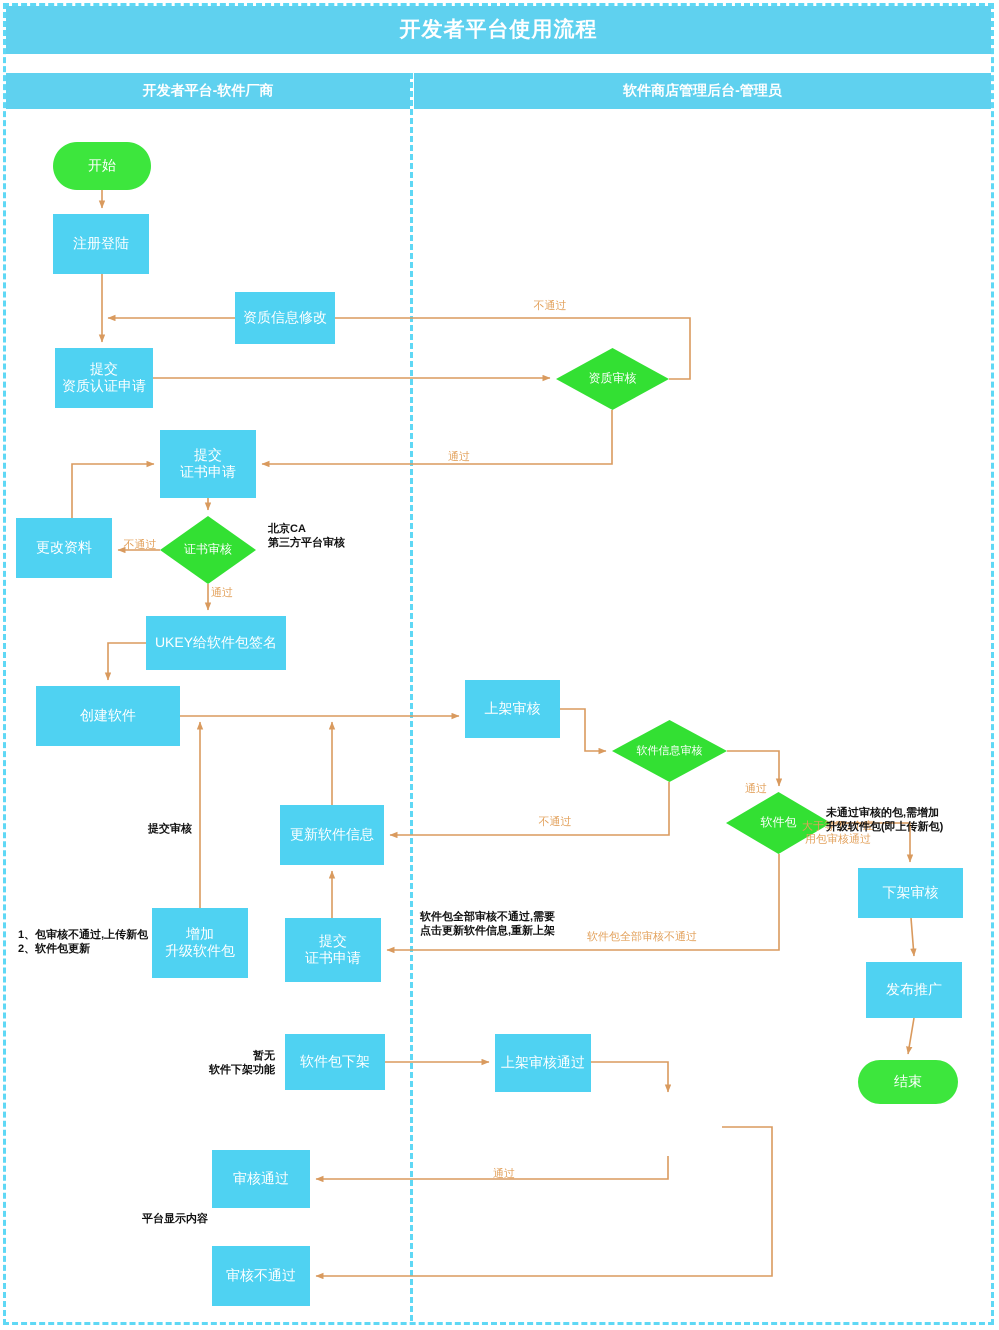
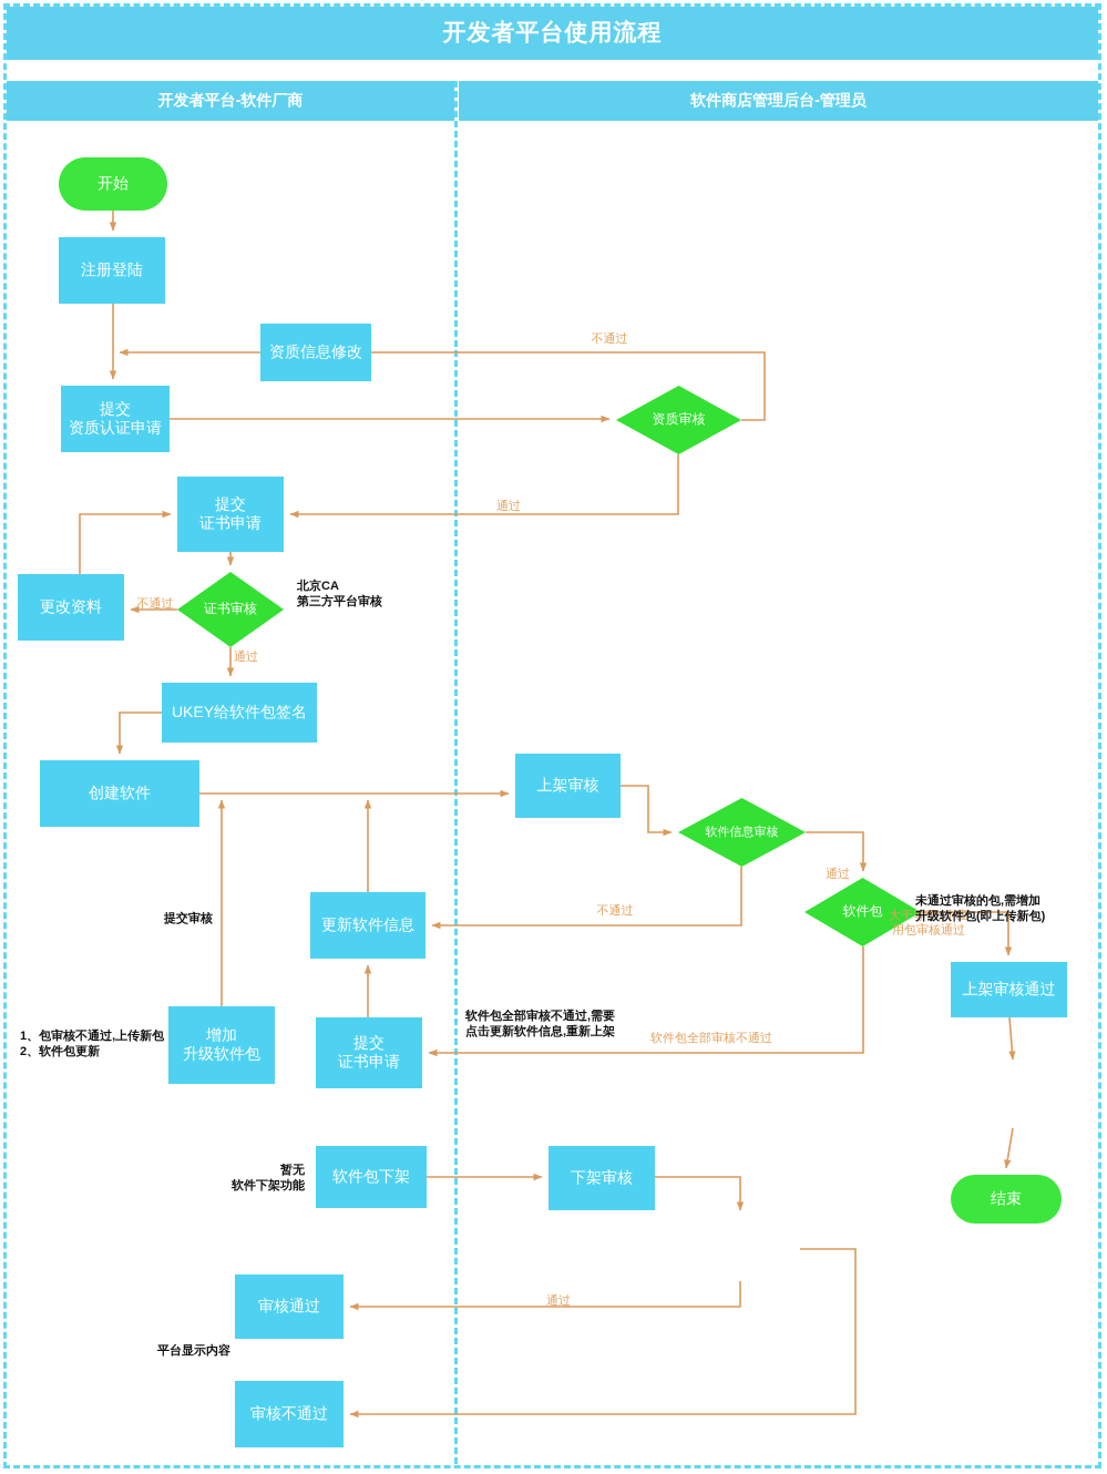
  开发者平台使用流程
  开发者平台-软件厂商
  软件商店管理后台-管理员
  开始
  注册登陆
  资质信息修改
  提交资质认证申请
  资质审核
  提交证书申请
  更改资料
  证书审核
  UKEY给软件包签名
  创建软件
  上架审核
  软件信息审核
  软件包
- 下架审核
+ 上架审核通过
- 发布推广
  结束
  更新软件信息
  增加升级软件包
  提交证书申请
  软件包下架
- 上架审核通过
+ 下架审核
  审核通过
  审核不通过
  不通过
  通过
  不通过
  通过
  通过
  不通过
  大于等于1个应用包审核通过
  软件包全部审核不通过
  通过
  北京CA 第三方平台审核
  提交审核
  未通过审核的包,需增加升级软件包(即上传新包)
  1、包审核不通过,上传新包 2、软件包更新
  软件包全部审核不通过,需要点击更新软件信息,重新上架
  暂无软件下架功能
  平台显示内容
